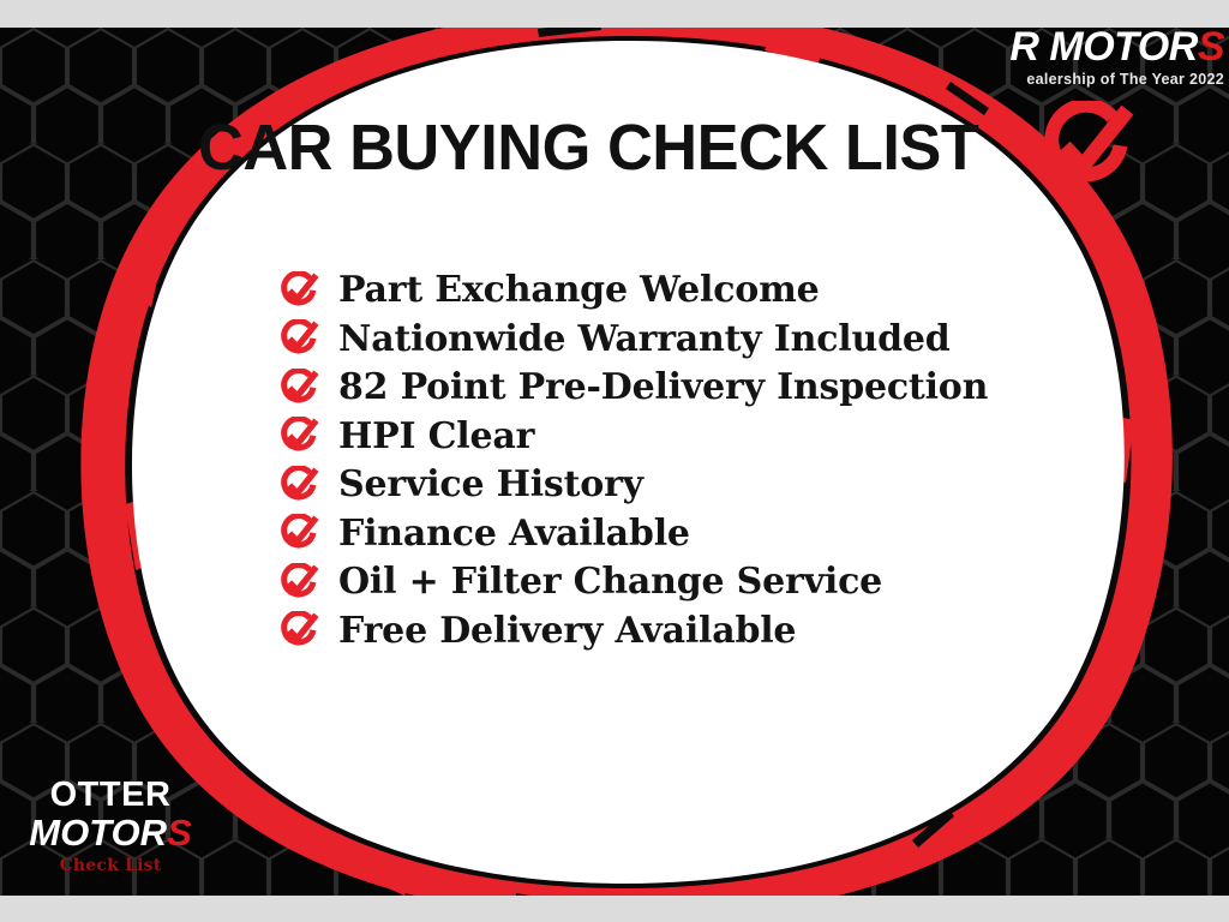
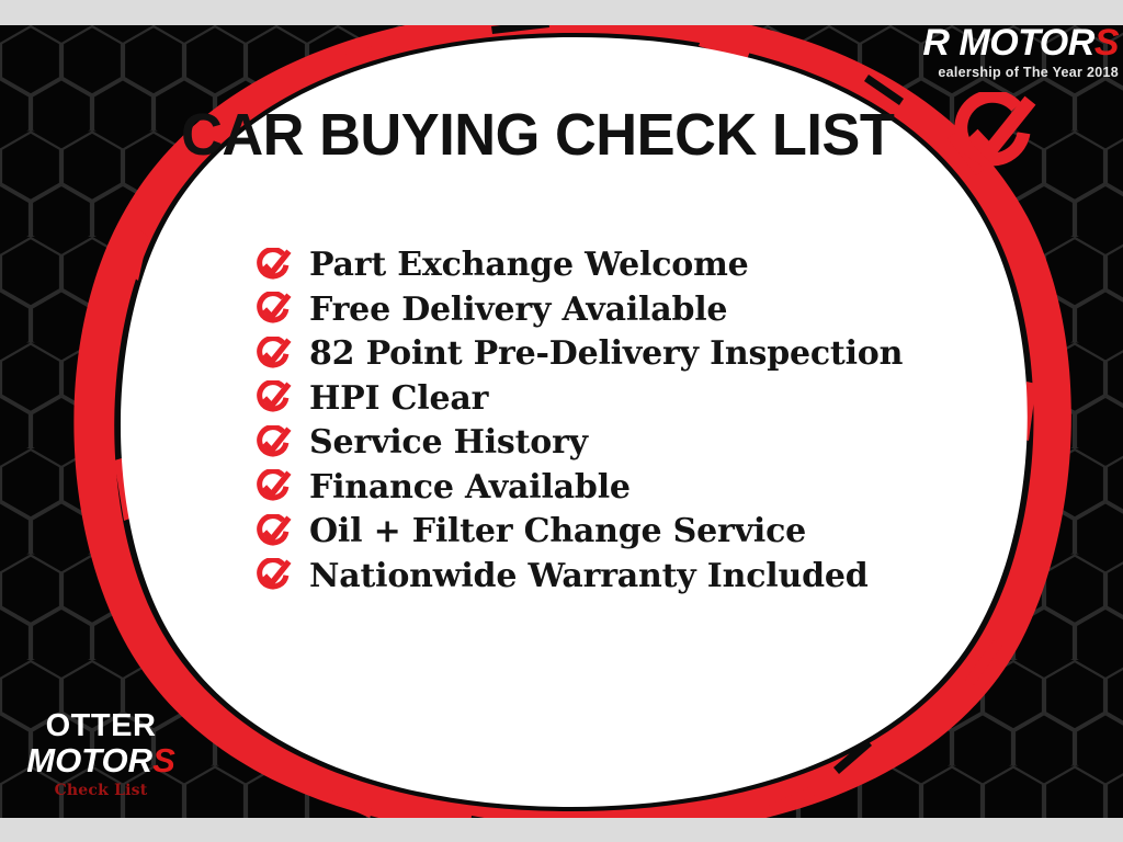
  CAR BUYING CHECK LIST
  Part Exchange Welcome
- Nationwide Warranty Included
+ Free Delivery Available
  82 Point Pre-Delivery Inspection
  HPI Clear
  Service History
  Finance Available
  Oil + Filter Change Service
- Free Delivery Available
+ Nationwide Warranty Included
  OTTER
  MOTORS
  Check List
  R MOTORS
- ealership of The Year 2022
+ ealership of The Year 2018
